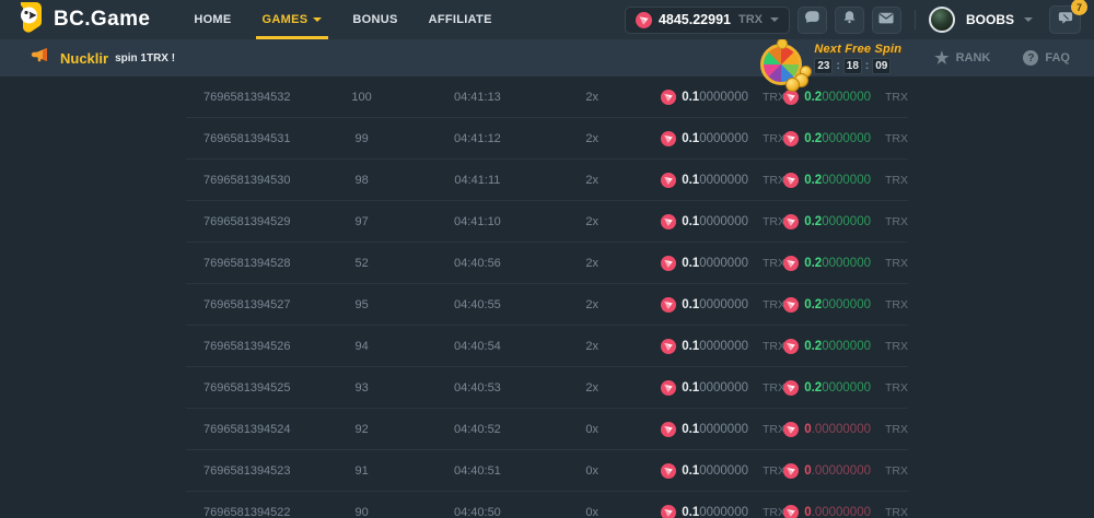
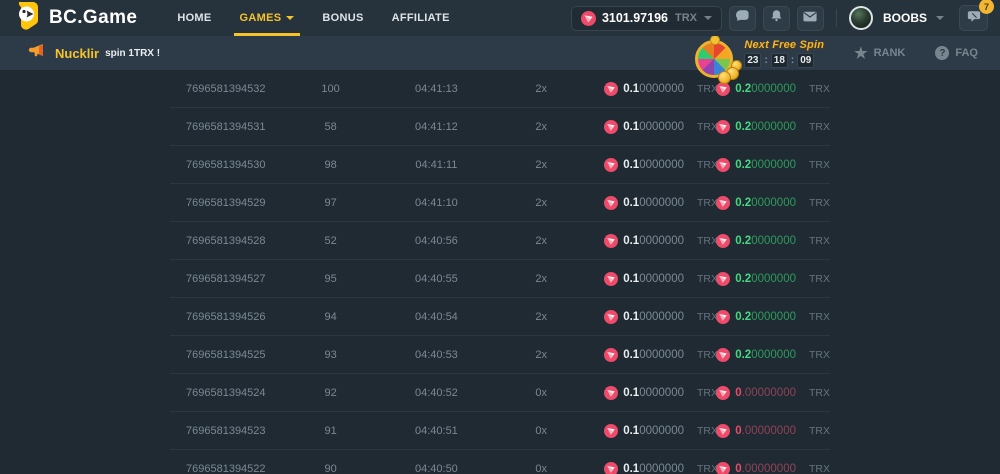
  BC.Game
  HOME
  GAMES
  BONUS
  AFFILIATE
- 4845.22991
+ 3101.97196
  TRX
  BOOBS
  7
  Nucklir
  spin 1TRX !
  Next Free Spin
  23
  :
  18
  :
  09
  ★
  RANK
  ?
  FAQ
  7696581394532
  100
  04:41:13
  2x
  0.10000000
  TRX
  0.20000000
  TRX
  7696581394531
- 99
+ 58
  04:41:12
  2x
  0.10000000
  TRX
  0.20000000
  TRX
  7696581394530
  98
  04:41:11
  2x
  0.10000000
  TRX
  0.20000000
  TRX
  7696581394529
  97
  04:41:10
  2x
  0.10000000
  TRX
  0.20000000
  TRX
  7696581394528
  52
  04:40:56
  2x
  0.10000000
  TRX
  0.20000000
  TRX
  7696581394527
  95
  04:40:55
  2x
  0.10000000
  TRX
  0.20000000
  TRX
  7696581394526
  94
  04:40:54
  2x
  0.10000000
  TRX
  0.20000000
  TRX
  7696581394525
  93
  04:40:53
  2x
  0.10000000
  TRX
  0.20000000
  TRX
  7696581394524
  92
  04:40:52
  0x
  0.10000000
  TRX
  0.00000000
  TRX
  7696581394523
  91
  04:40:51
  0x
  0.10000000
  TRX
  0.00000000
  TRX
  7696581394522
  90
  04:40:50
  0x
  0.10000000
  TRX
  0.00000000
  TRX
